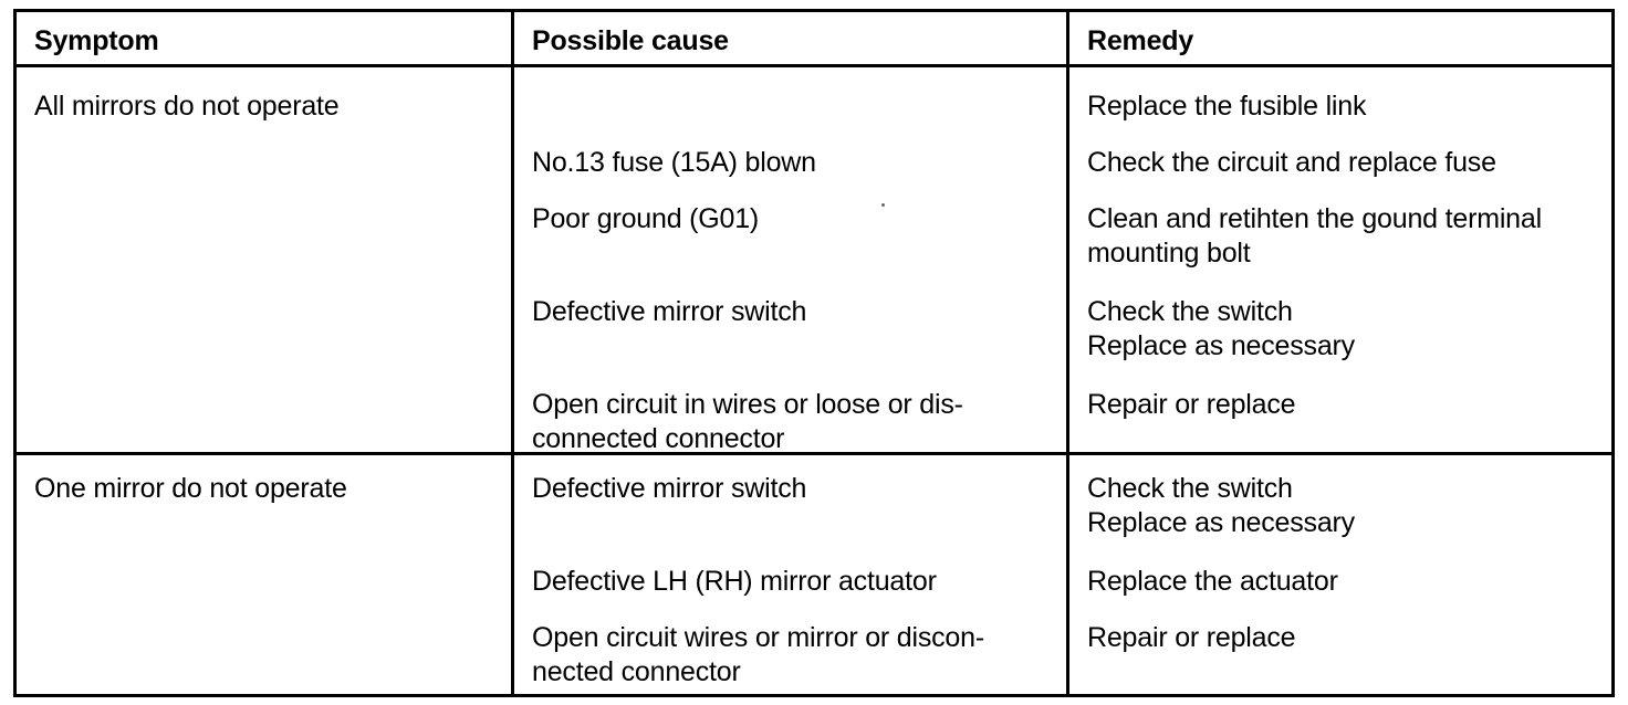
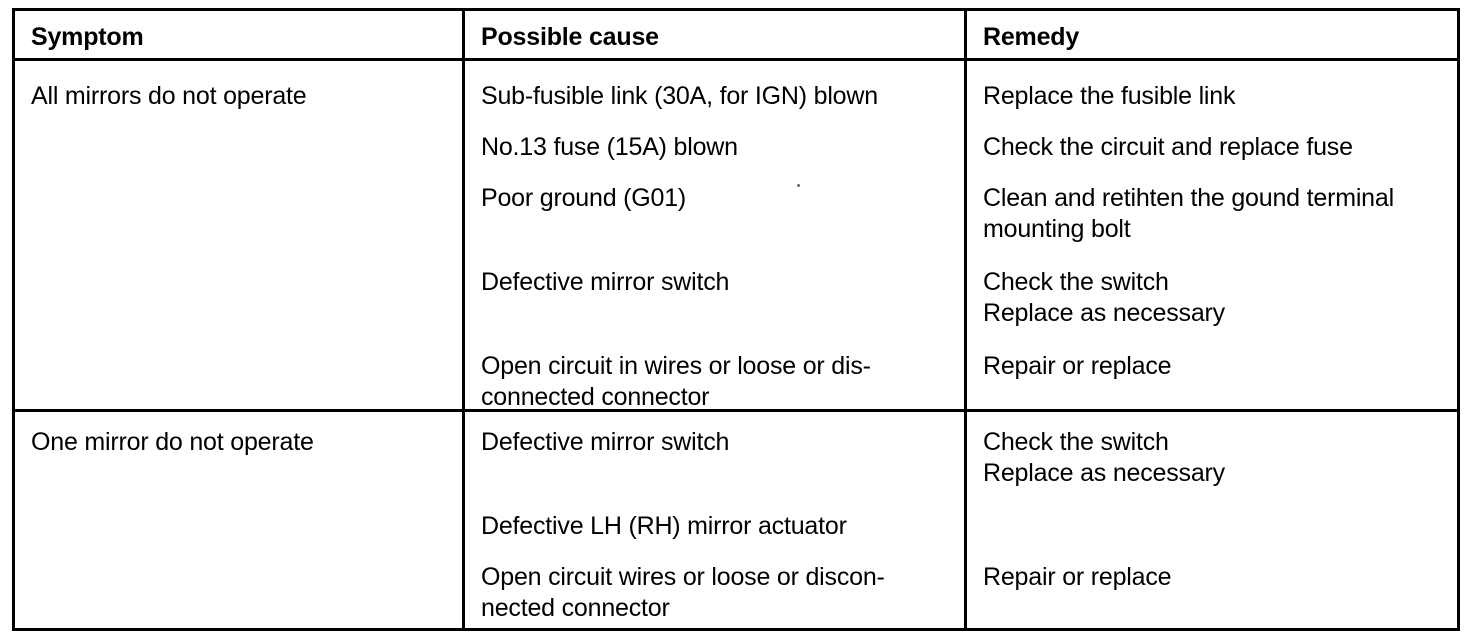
  Symptom
  Possible cause
  Remedy
  All mirrors do not operate
+ Sub-fusible link (30A, for IGN) blown
  No.13 fuse (15A) blown
  Poor ground (G01)
  Defective mirror switch
  Open circuit in wires or loose or dis-
  connected connector
  Replace the fusible link
  Check the circuit and replace fuse
  Clean and retihten the gound terminal
  mounting bolt
  Check the switch
  Replace as necessary
  Repair or replace
  One mirror do not operate
  Defective mirror switch
  Defective LH (RH) mirror actuator
- Open circuit wires or mirror or discon-
+ Open circuit wires or loose or discon-
  nected connector
  Check the switch
  Replace as necessary
- Replace the actuator
  Repair or replace
